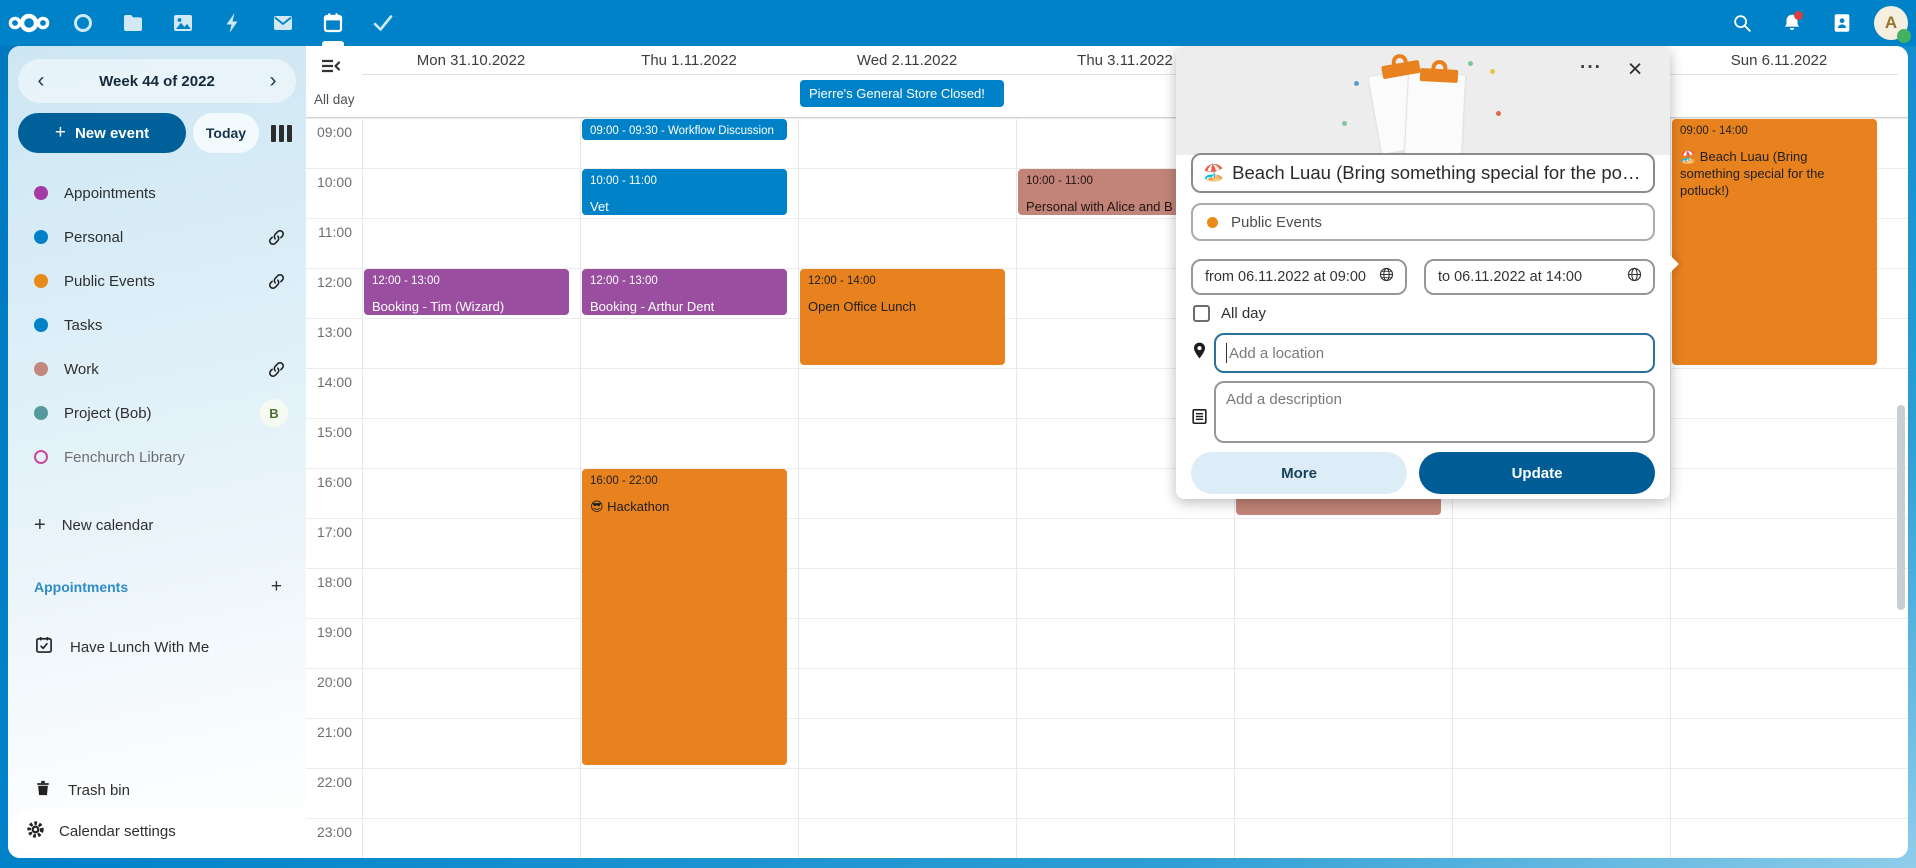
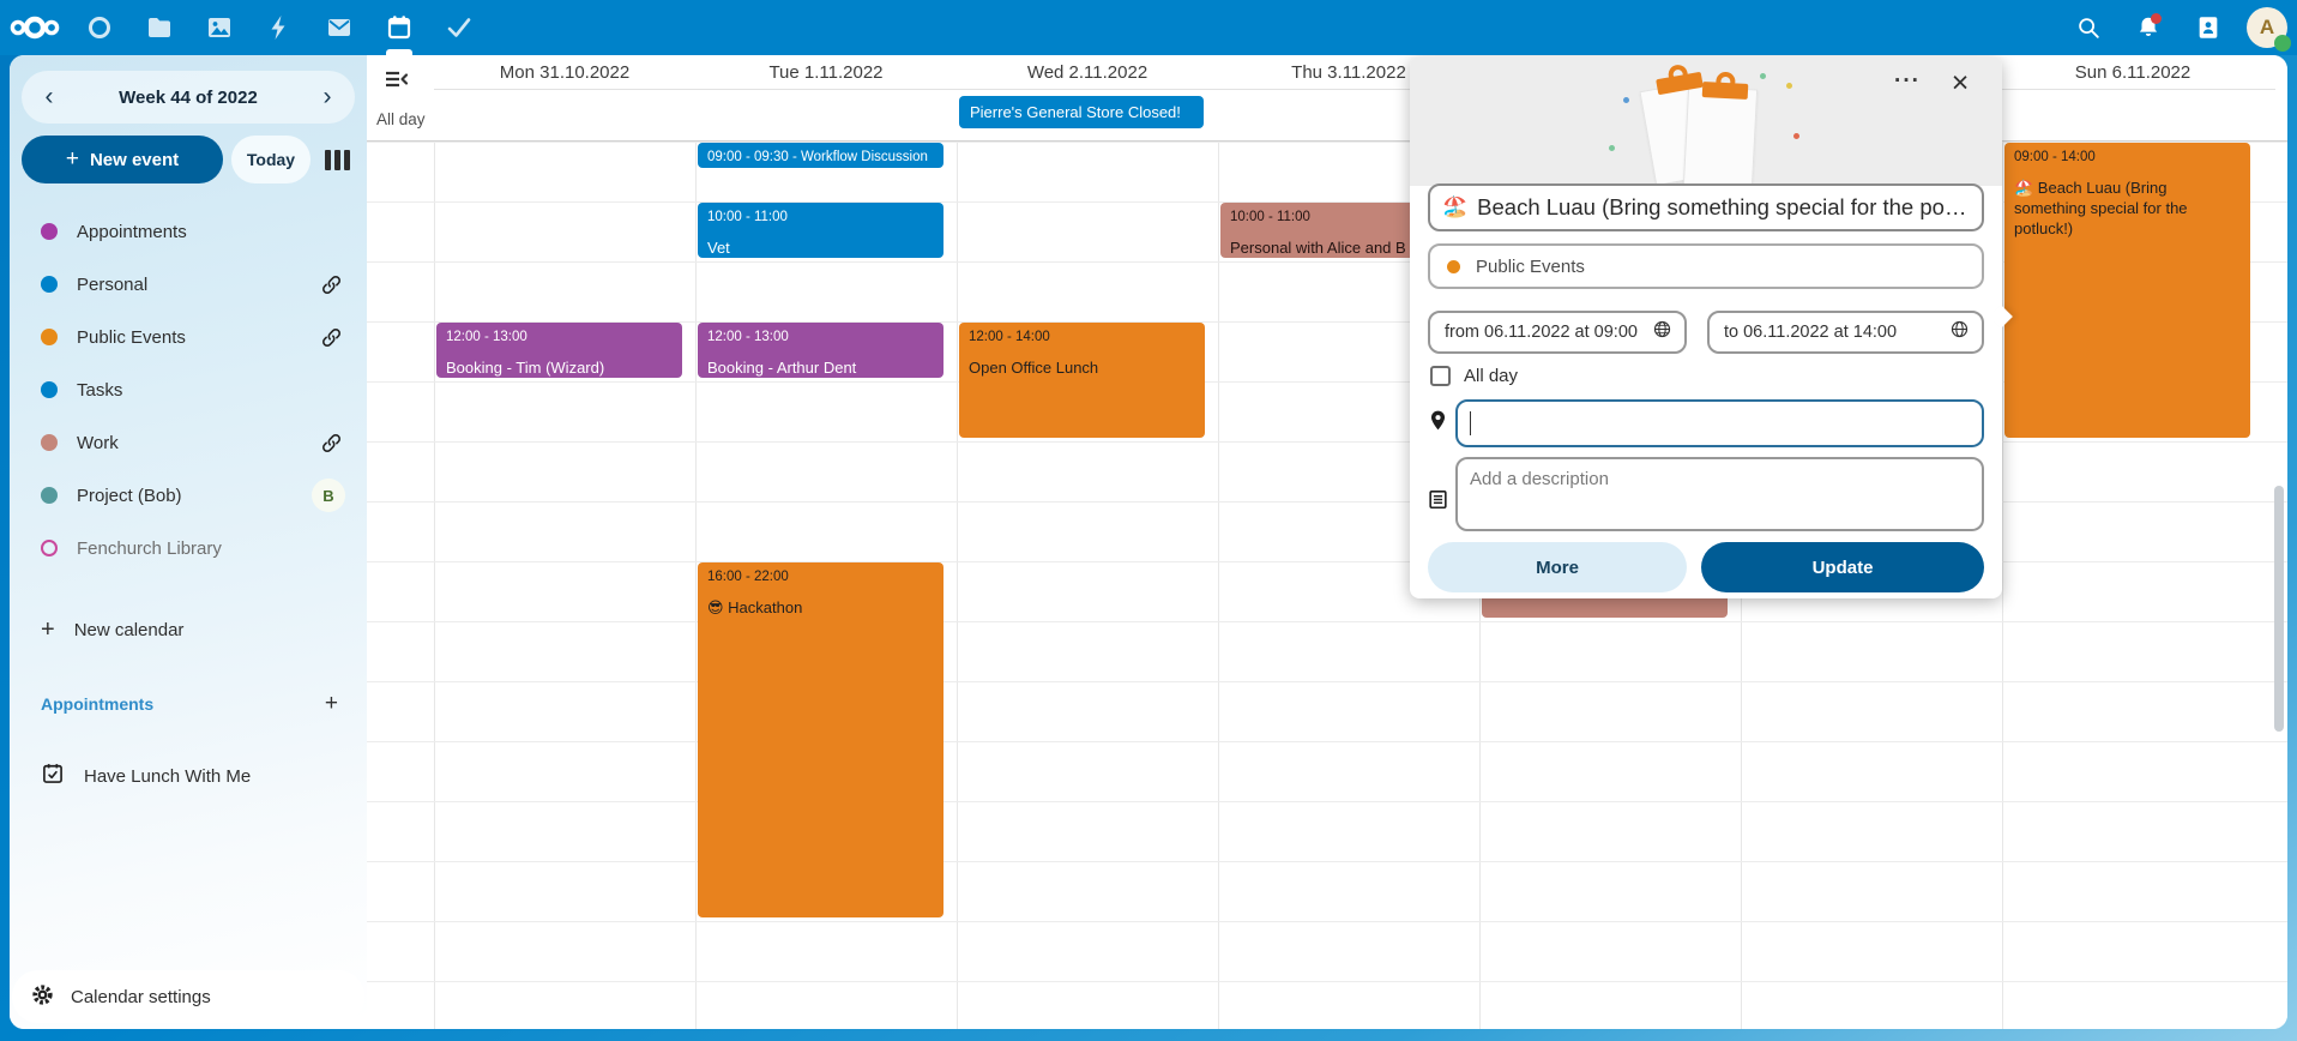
  A
  ‹
  Week 44 of 2022
  ›
  +
  New event
  Today
  Appointments
  Personal
  Public Events
  Tasks
  Work
  Project (Bob)
  B
  Fenchurch Library
  +
  New calendar
  Appointments
  +
  Have Lunch With Me
- Trash bin
  Calendar settings
  Mon 31.10.2022
- Thu 1.11.2022
+ Tue 1.11.2022
  Wed 2.11.2022
  Thu 3.11.2022
  Sun 6.11.2022
  All day
  Pierre's General Store Closed!
- 09:00
- 10:00
- 11:00
- 12:00
- 13:00
- 14:00
- 15:00
- 16:00
- 17:00
- 18:00
- 19:00
- 20:00
- 21:00
- 22:00
- 23:00
  12:00 - 13:00
  Booking - Tim (Wizard)
  09:00 - 09:30 - Workflow Discussion
  10:00 - 11:00
  Vet
  12:00 - 13:00
  Booking - Arthur Dent
  16:00 - 22:00
  😎 Hackathon
  12:00 - 14:00
  Open Office Lunch
  10:00 - 11:00
  Personal with Alice and B
  09:00 - 14:00
  🏖️ Beach Luau (Bring something special for the potluck!)
  ···
  ×
  🏖️
  Beach Luau (Bring something special for the potlu
  Public Events
  from 06.11.2022 at 09:00
  to 06.11.2022 at 14:00
  All day
- Add a location
  Add a description
  More
  Update
